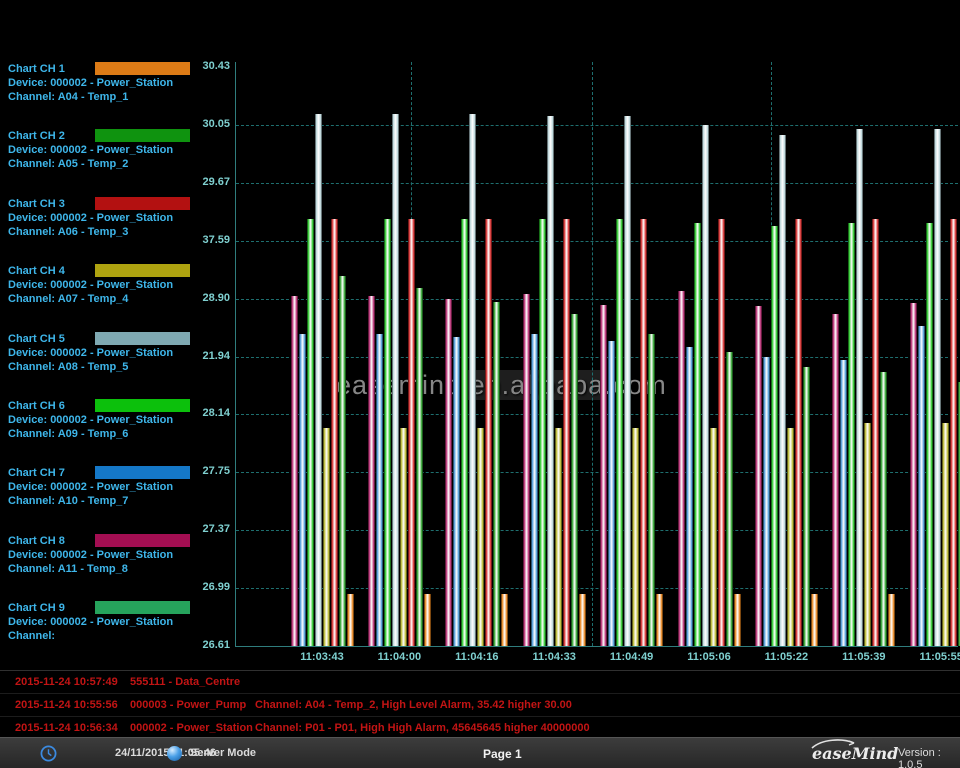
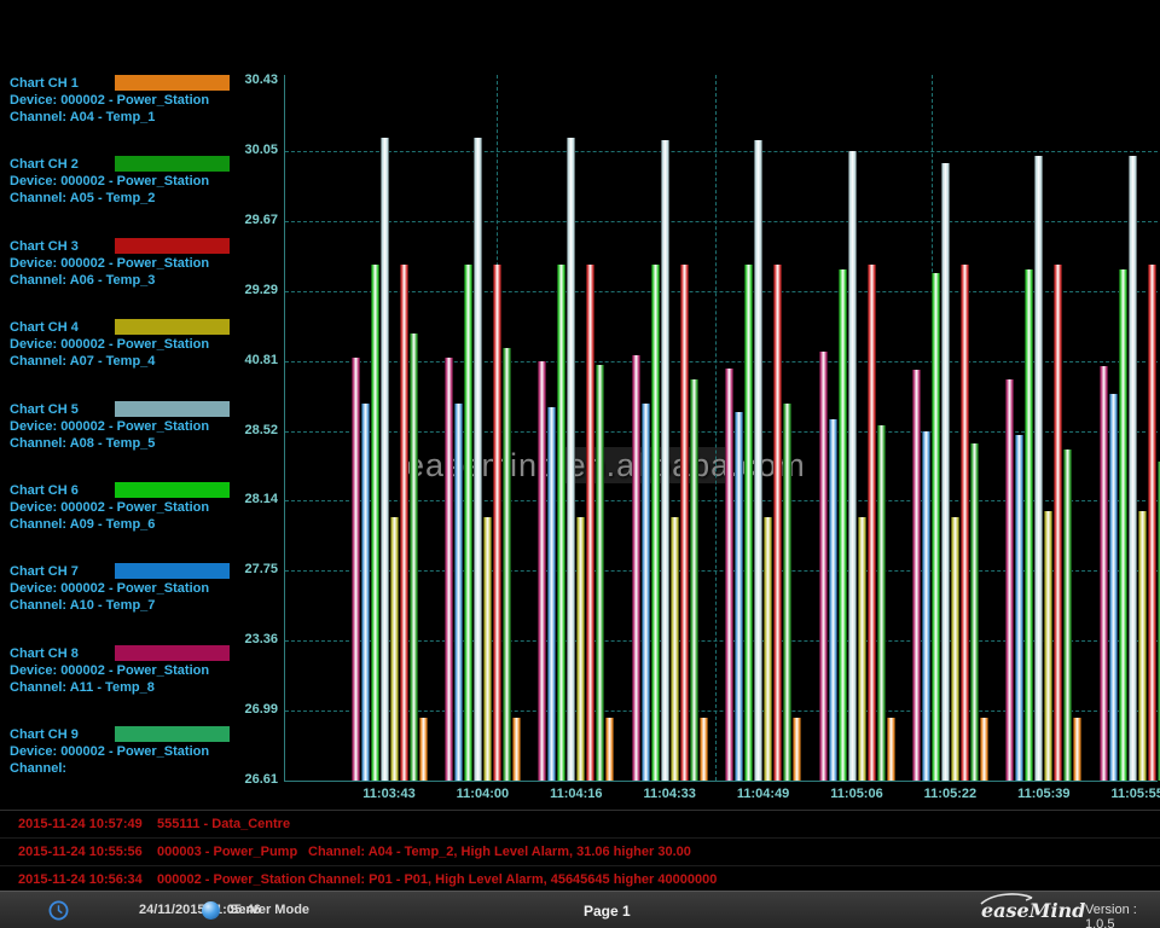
  Chart CH 1
  Device: 000002 - Power_Station
  Channel: A04 - Temp_1
  Chart CH 2
  Device: 000002 - Power_Station
  Channel: A05 - Temp_2
  Chart CH 3
  Device: 000002 - Power_Station
  Channel: A06 - Temp_3
  Chart CH 4
  Device: 000002 - Power_Station
  Channel: A07 - Temp_4
  Chart CH 5
  Device: 000002 - Power_Station
  Channel: A08 - Temp_5
  Chart CH 6
  Device: 000002 - Power_Station
  Channel: A09 - Temp_6
  Chart CH 7
  Device: 000002 - Power_Station
  Channel: A10 - Temp_7
  Chart CH 8
  Device: 000002 - Power_Station
  Channel: A11 - Temp_8
  Chart CH 9
  Device: 000002 - Power_Station
  Channel:
  30.43
  30.05
  29.67
- 37.59
+ 29.29
- 28.90
+ 40.81
- 21.94
+ 28.52
  28.14
  27.75
- 27.37
+ 23.36
  26.99
  26.61
  11:03:43
  11:04:00
  11:04:16
  11:04:33
  11:04:49
  11:05:06
  11:05:22
  11:05:39
  11:05:5
  2015-11-24 10:57:49
  555111 - Data_Centre
  2015-11-24 10:55:56
  000003 - Power_Pump
- Channel: A04 - Temp_2, High Level Alarm, 35.42 higher 30.00
+ Channel: A04 - Temp_2, High Level Alarm, 31.06 higher 30.00
  2015-11-24 10:56:34
  000002 - Power_Station
- Channel: P01 - P01, High High Alarm, 45645645 higher 40000000
+ Channel: P01 - P01, High Level Alarm, 45645645 higher 40000000
  24/11/201:05:46
  Server Mode
  Page 1
  easeMind
  Version : 1.0.5
